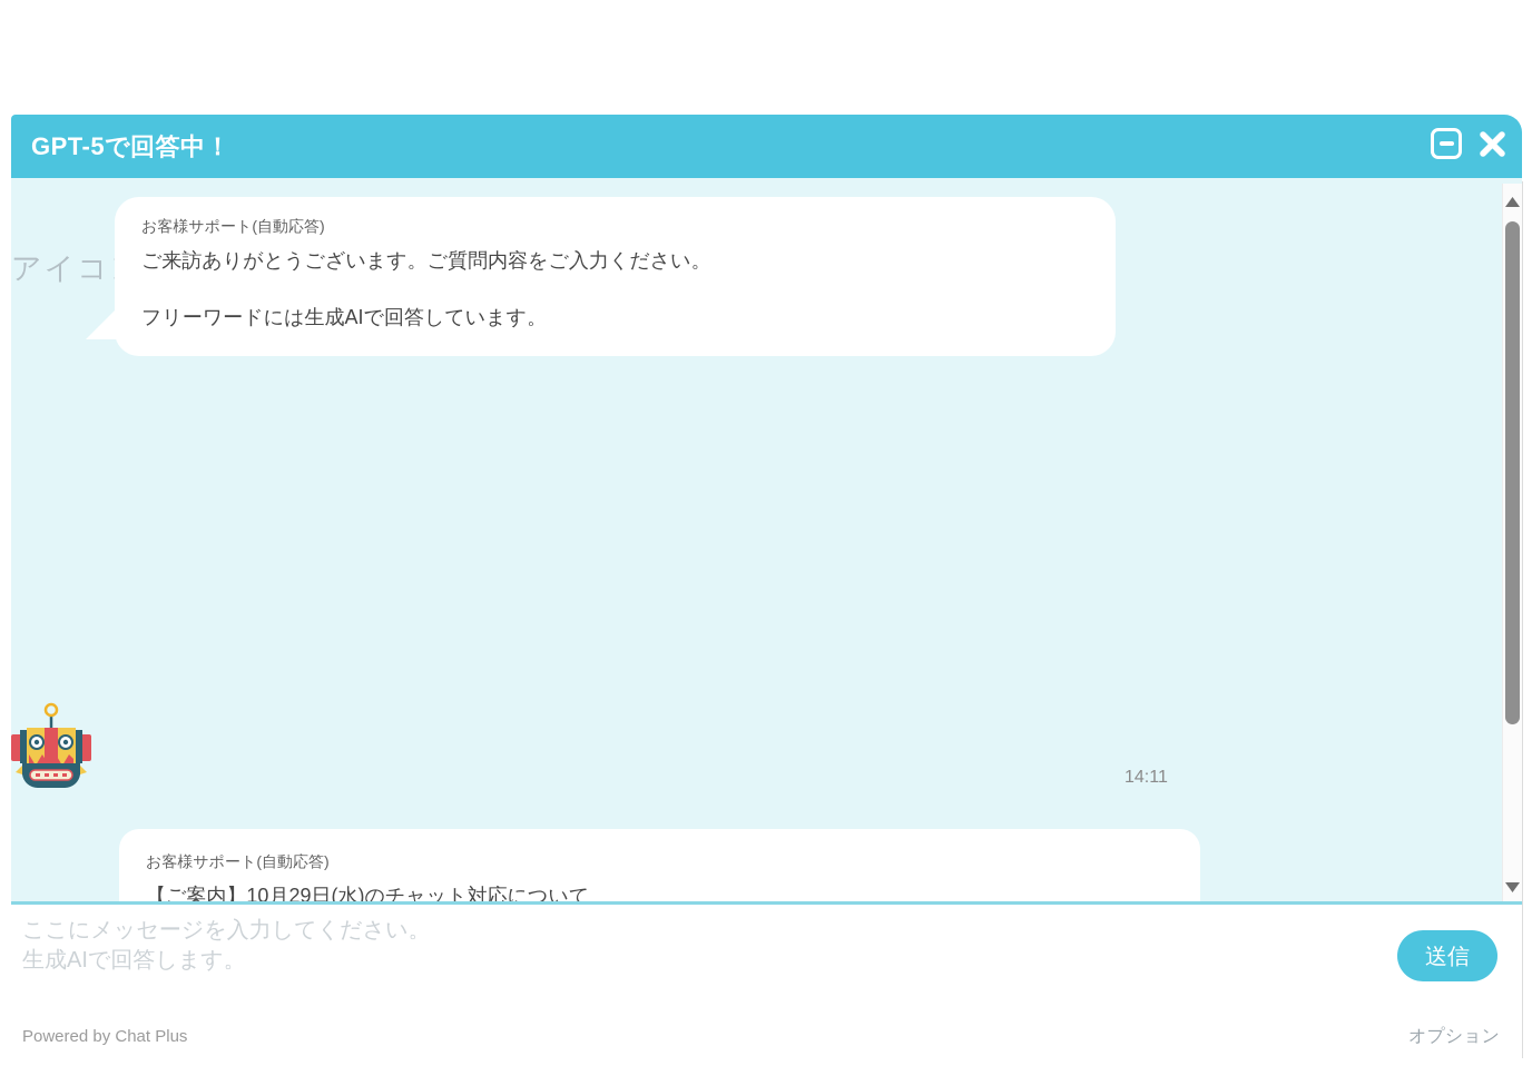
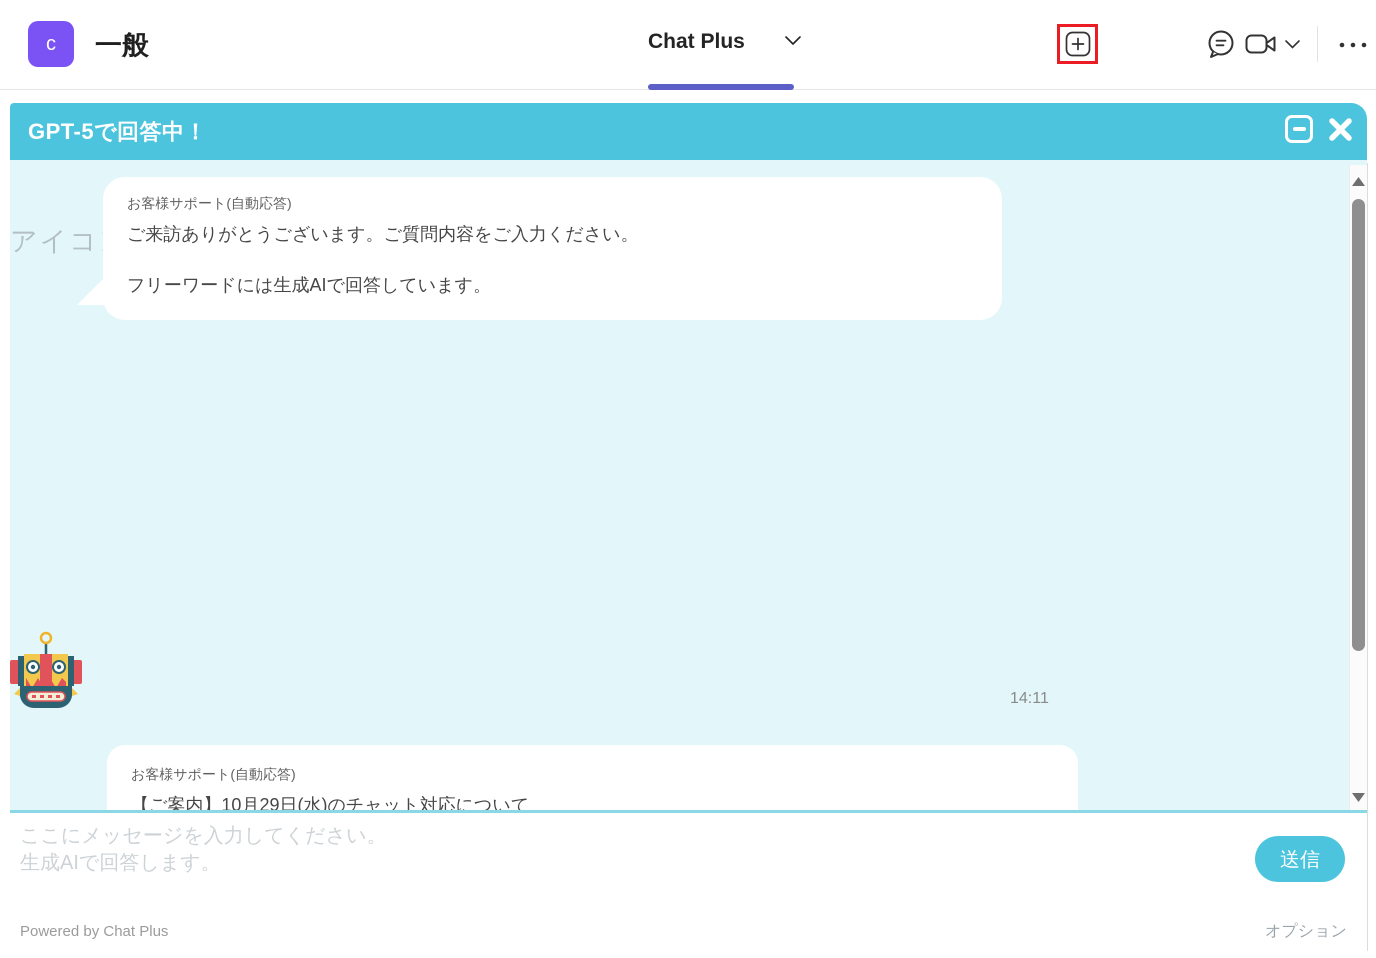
+ c
+ 一般
+ Chat Plus
  GPT-5で回答中！
  アイコ
  お客様サポート(自動応答)
  ご来訪ありがとうございます。ご質問内容をご入力ください。
  フリーワードには生成AIで回答しています。
  14:11
  お客様サポート(自動応答)
  【ご案内】10月29日(水)のチャット対応について
  ここにメッセージを入力してください。
  生成AIで回答します。
  送信
  Powered by Chat Plus
  オプション
